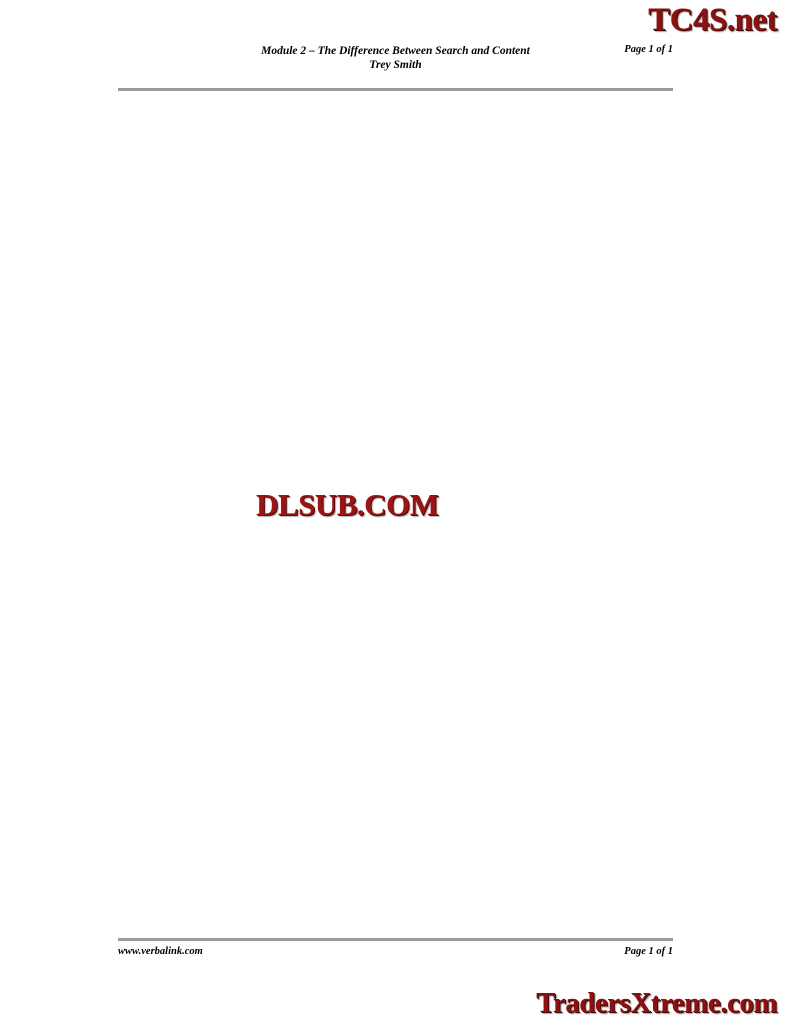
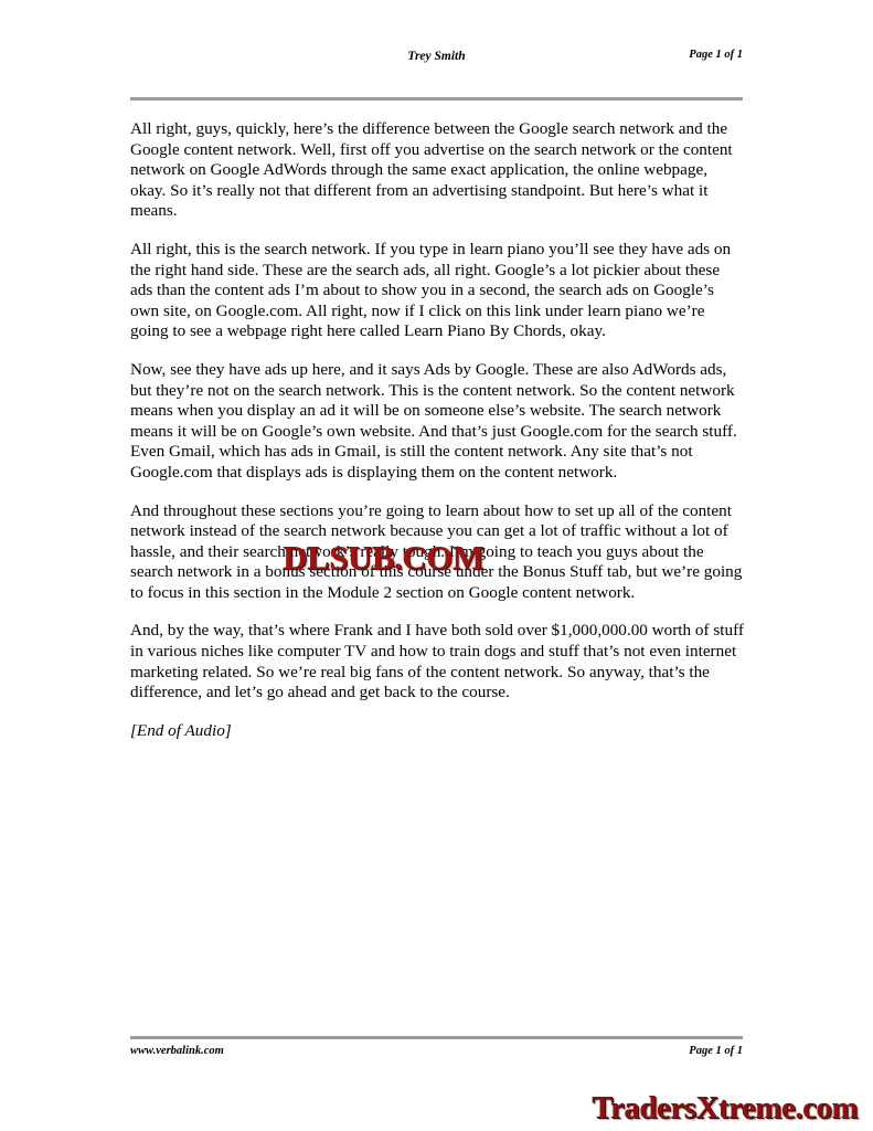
- TC4S.net
- Module 2 – The Difference Between Search and Content
  Trey Smith
  Page 1 of 1
+ All right, guys, quickly, here’s the difference between the Google search network and the Google content network. Well, first off you advertise on the search network or the content network on Google AdWords through the same exact application, the online webpage, okay. So it’s really not that different from an advertising standpoint. But here’s what it means.
+ All right, this is the search network. If you type in learn piano you’ll see they have ads on the right hand side. These are the search ads, all right. Google’s a lot pickier about these ads than the content ads I’m about to show you in a second, the search ads on Google’s own site, on Google.com. All right, now if I click on this link under learn piano we’re going to see a webpage right here called Learn Piano By Chords, okay.
+ Now, see they have ads up here, and it says Ads by Google. These are also AdWords ads, but they’re not on the search network. This is the content network. So the content network means when you display an ad it will be on someone else’s website. The search network means it will be on Google’s own website. And that’s just Google.com for the search stuff. Even Gmail, which has ads in Gmail, is still the content network. Any site that’s not Google.com that displays ads is displaying them on the content network.
+ And throughout these sections you’re going to learn about how to set up all of the content network instead of the search network because you can get a lot of traffic without a lot of hassle, and their search network’s really tough. I’m going to teach you guys about the search network in a bonus section of this course under the Bonus Stuff tab, but we’re going to focus in this section in the Module 2 section on Google content network.
+ And, by the way, that’s where Frank and I have both sold over $1,000,000.00 worth of stuff in various niches like computer TV and how to train dogs and stuff that’s not even internet marketing related. So we’re real big fans of the content network. So anyway, that’s the difference, and let’s go ahead and get back to the course.
+ [End of Audio]
  DLSUB.COM
  www.verbalink.com
  Page 1 of 1
  TradersXtreme.com
